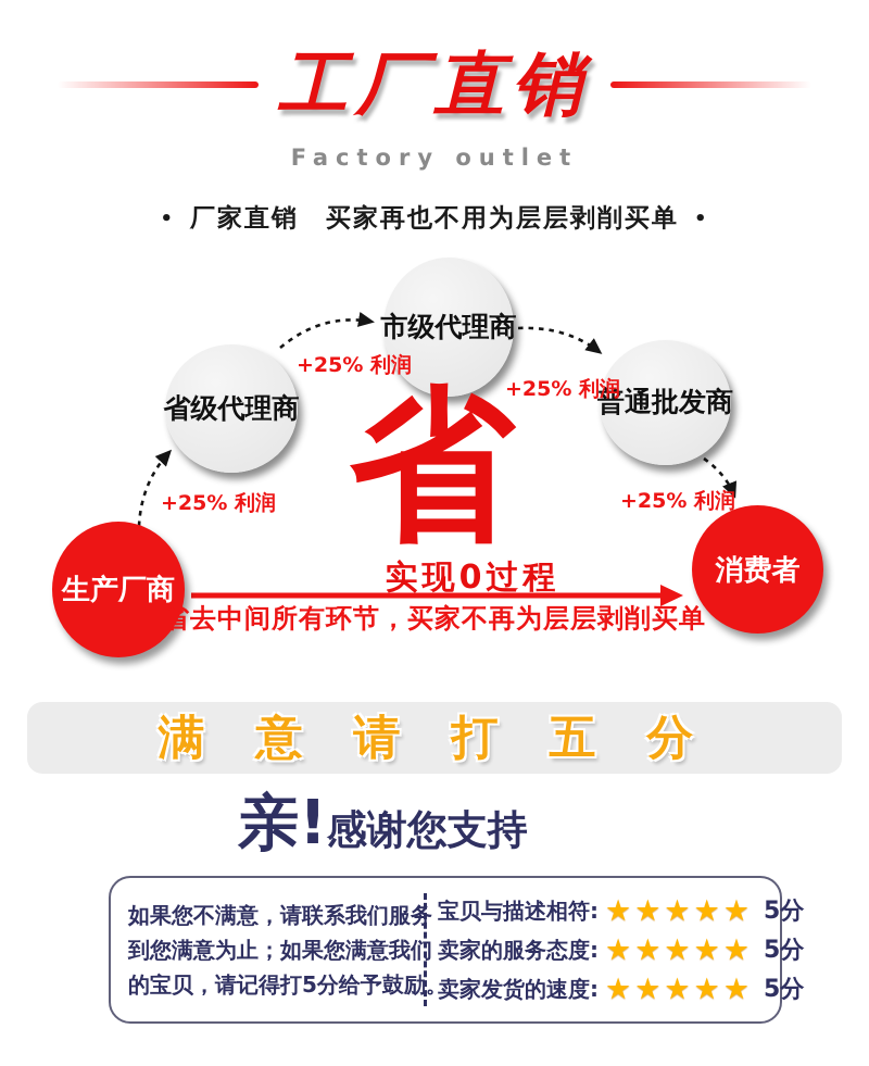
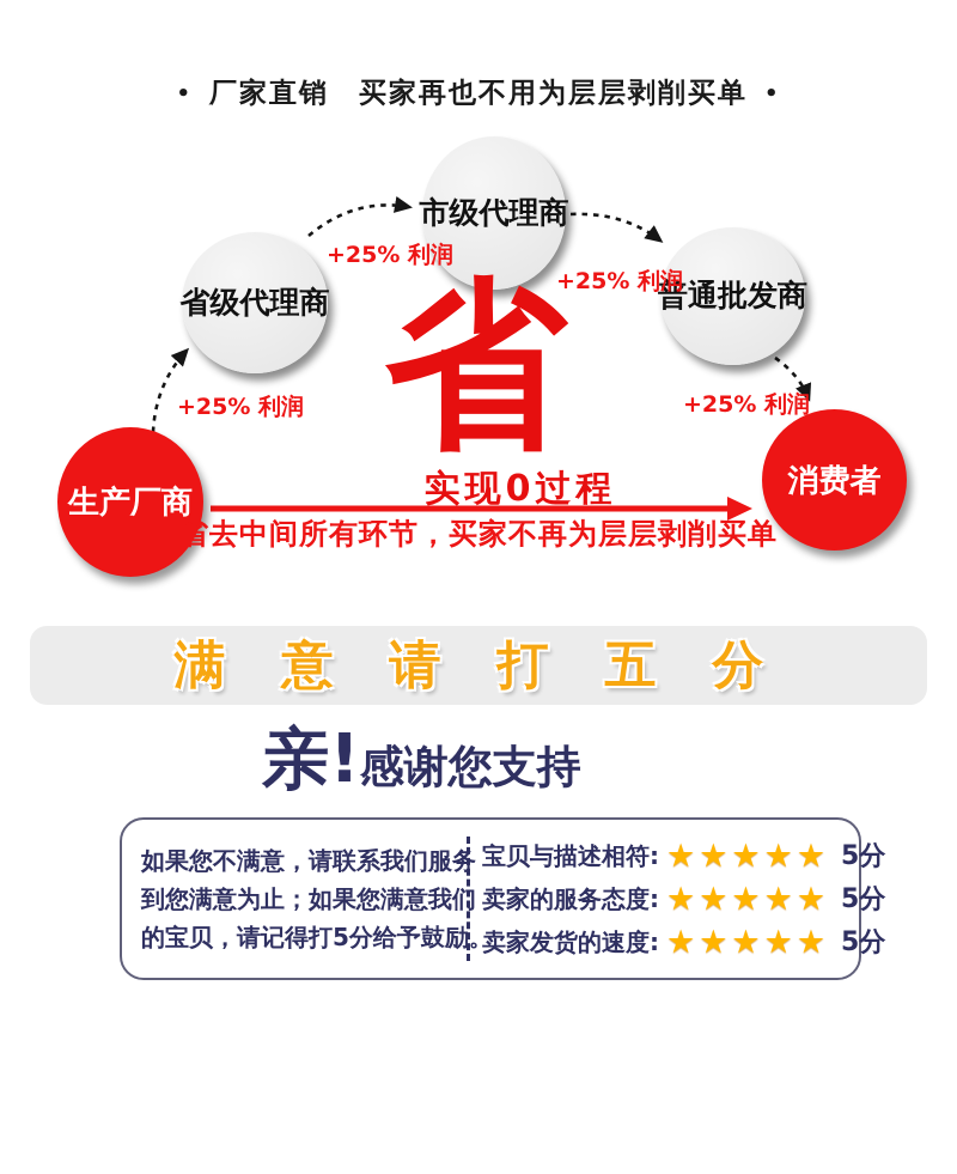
- 工厂直销
- Factory outlet
  • 厂家直销 买家再也不用为层层剥削买单 •
  省级代理商
  市级代理商
  普通批发商
  生产厂商
  消费者
  +25% 利润
  +25% 利润
  +25% 利润
  +25% 利润
  省
  实现0过程
  省去中间所有环节，买家不再为层层剥削买单
  满 意 请 打 五 分
  亲!感谢您支持
  如果您不满意，请联系我们服务
  到您满意为止；如果您满意我们
  的宝贝，请记得打5分给予鼓励。
  宝贝与描述相符:
  ★★★★★
  5分
  卖家的服务态度:
  ★★★★★
  5分
  卖家发货的速度:
  ★★★★★
  5分
